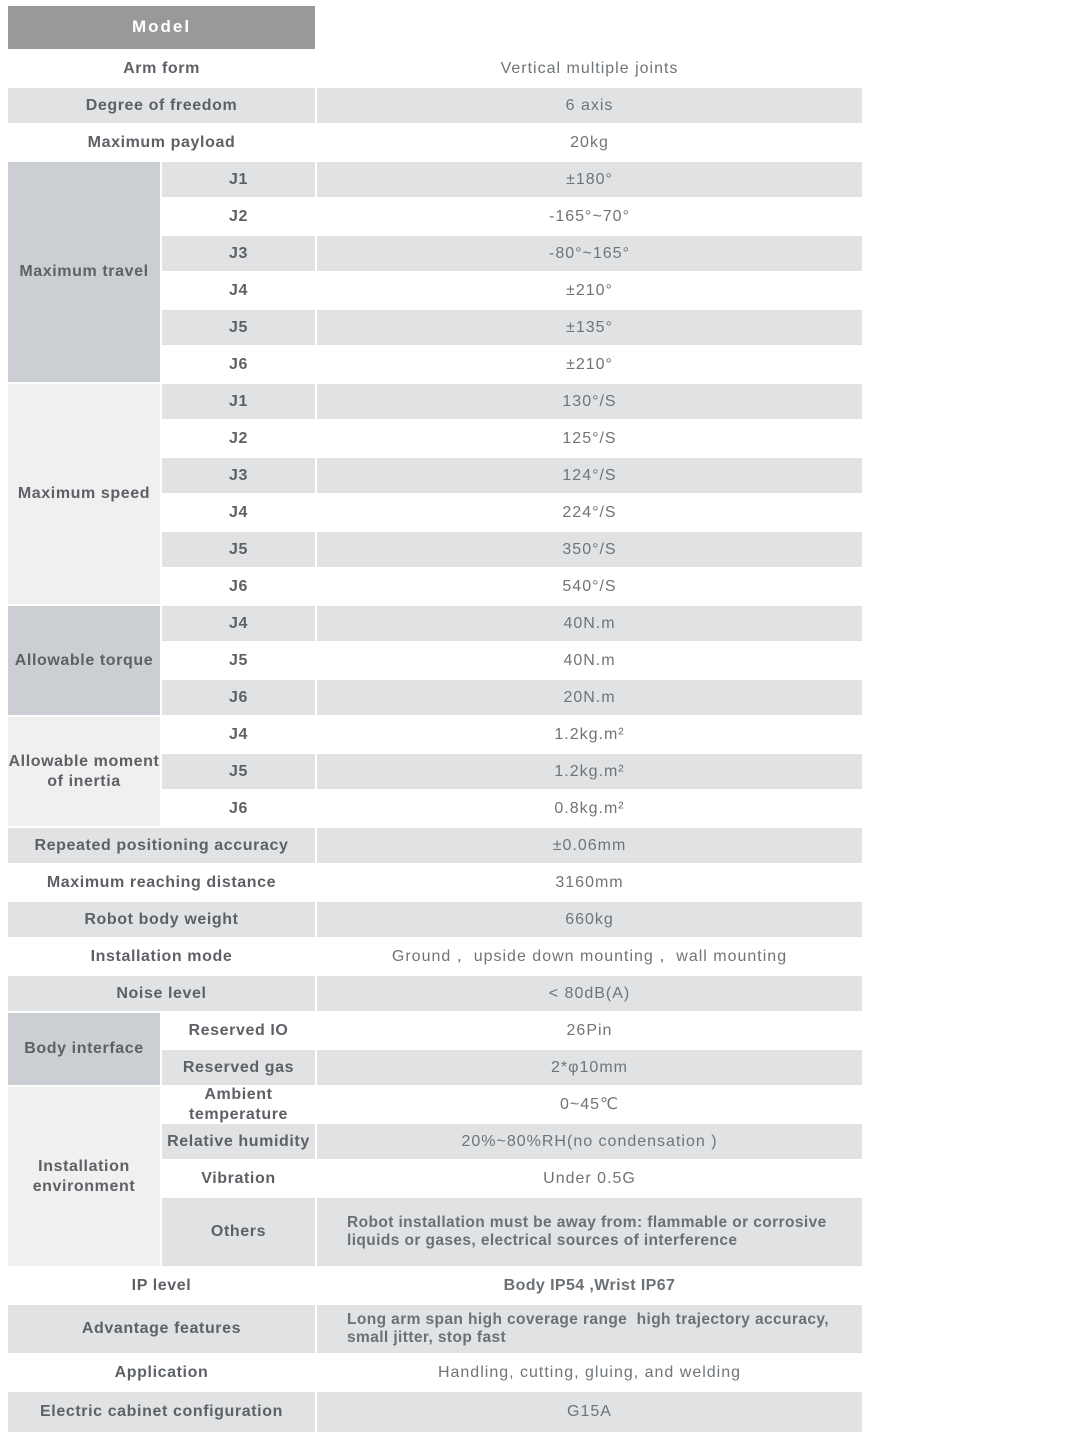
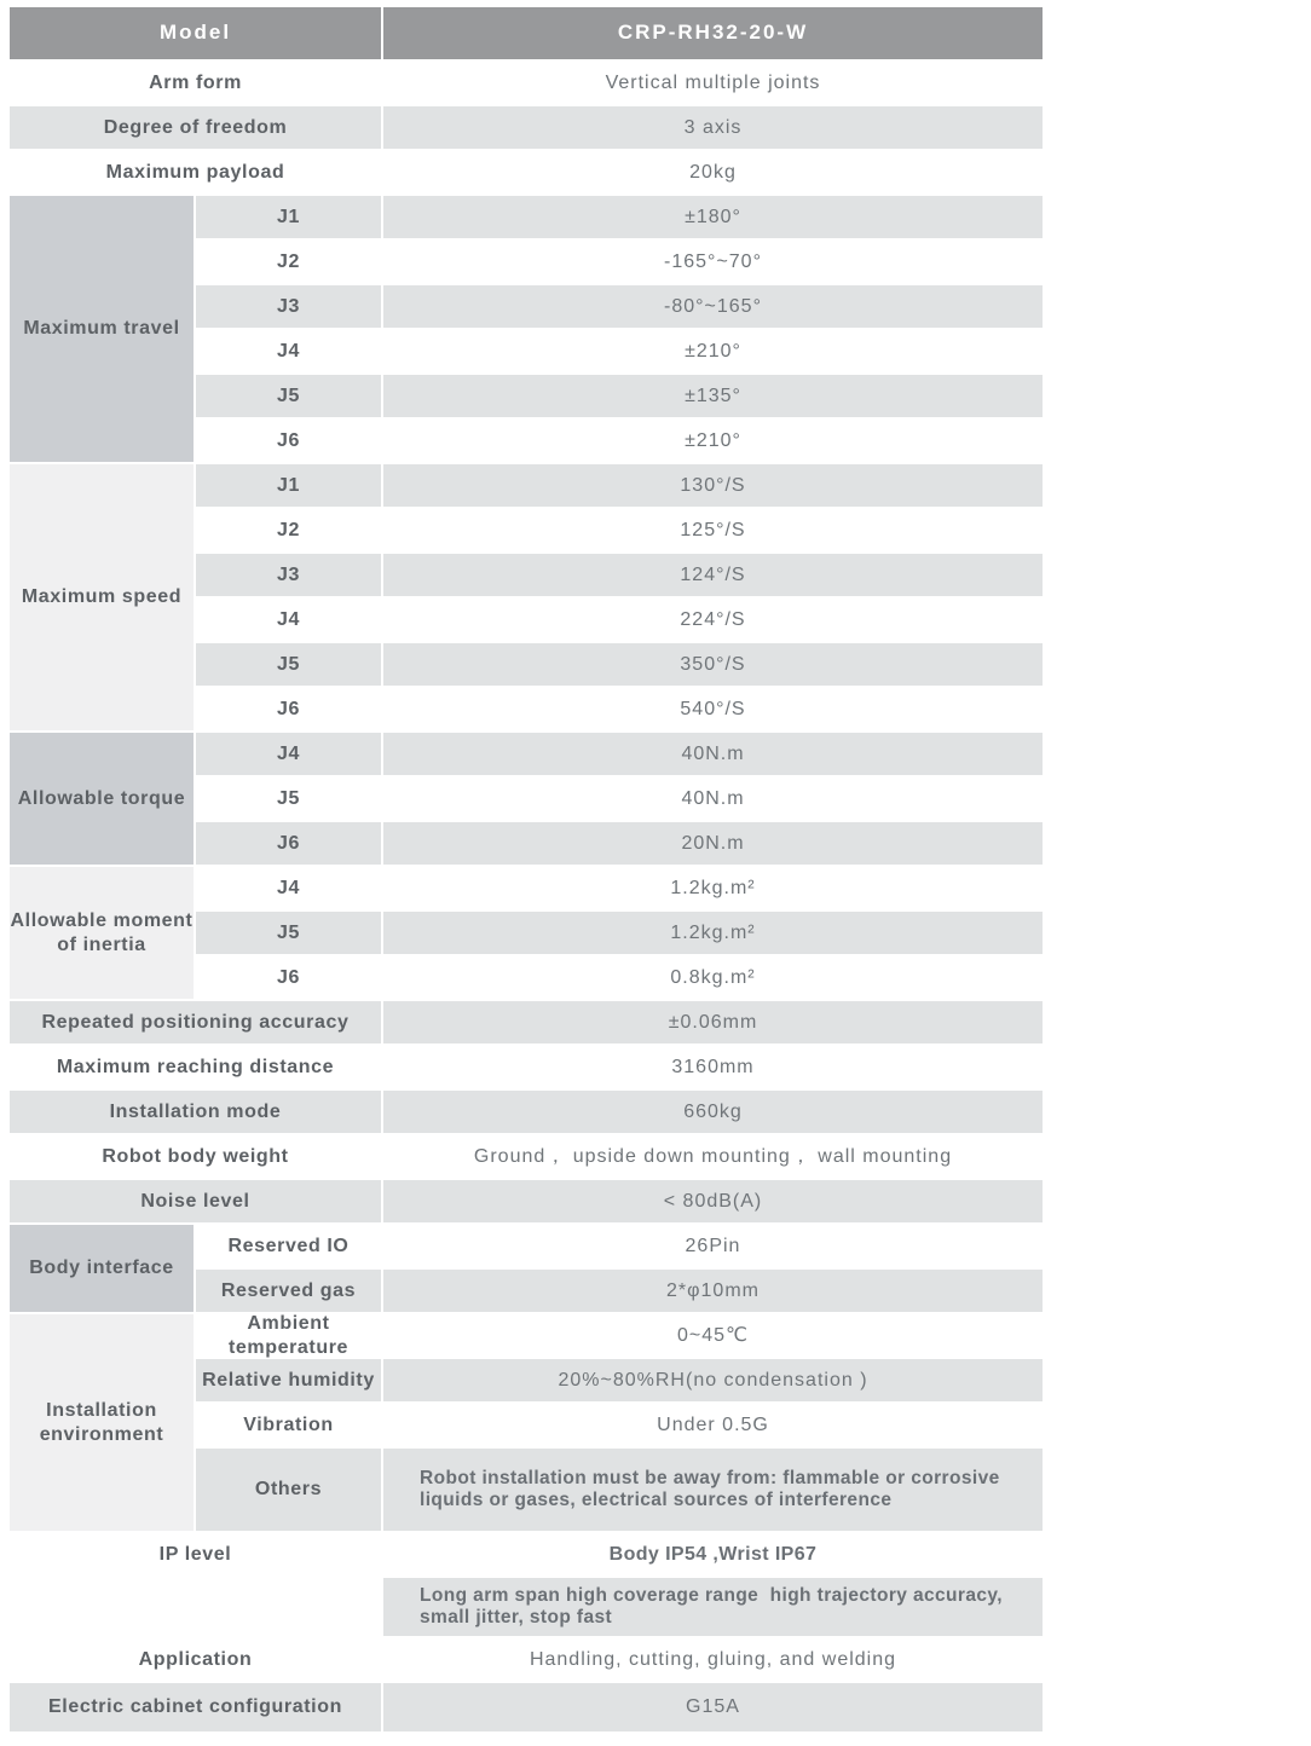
  Model
+ CRP-RH32-20-W
  Arm form
  Vertical multiple joints
  Degree of freedom
- 6 axis
+ 3 axis
  Maximum payload
  20kg
  Maximum travel
  J1
  ±180°
  J2
  -165°~70°
  J3
  -80°~165°
  J4
  ±210°
  J5
  ±135°
  J6
  ±210°
  Maximum speed
  J1
  130°/S
  J2
  125°/S
  J3
  124°/S
  J4
  224°/S
  J5
  350°/S
  J6
  540°/S
  Allowable torque
  J4
  40N.m
  J5
  40N.m
  J6
  20N.m
  Allowable moment of inertia
  J4
  1.2kg.m²
  J5
  1.2kg.m²
  J6
  0.8kg.m²
  Repeated positioning accuracy
  ±0.06mm
  Maximum reaching distance
  3160mm
- Robot body weight
+ Installation mode
  660kg
- Installation mode
+ Robot body weight
  Ground， upside down mounting， wall mounting
  Noise level
  < 80dB(A)
  Body interface
  Reserved IO
  26Pin
  Reserved gas
  2*φ10mm
  Installation environment
  Ambient temperature
  0~45℃
  Relative humidity
  20%~80%RH(no condensation )
  Vibration
  Under 0.5G
  Others
  Robot installation must be away from: flammable or corrosive liquids or gases, electrical sources of interference
  IP level
  Body IP54 ,Wrist IP67
- Advantage features
  Long arm span high coverage range high trajectory accuracy, small jitter, stop fast
  Application
  Handling, cutting, gluing, and welding
  Electric cabinet configuration
  G15A
